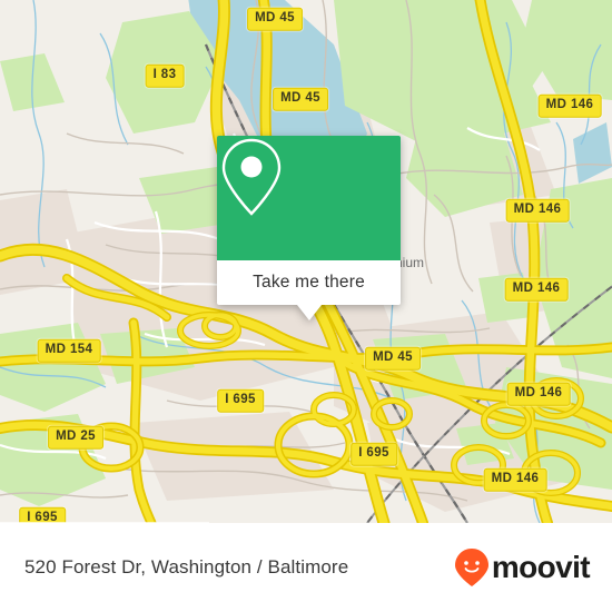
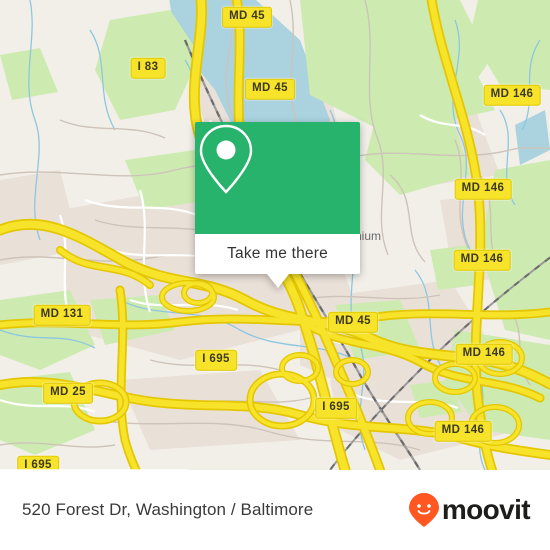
  MD 45
  I 83
  MD 45
  MD 146
  MD 146
  MD 146
- MD 154
+ MD 131
  MD 45
  I 695
  MD 146
  MD 25
  I 695
  MD 146
  I 695
  ium
  Take me there
  520 Forest Dr, Washington / Baltimore
  moovit
